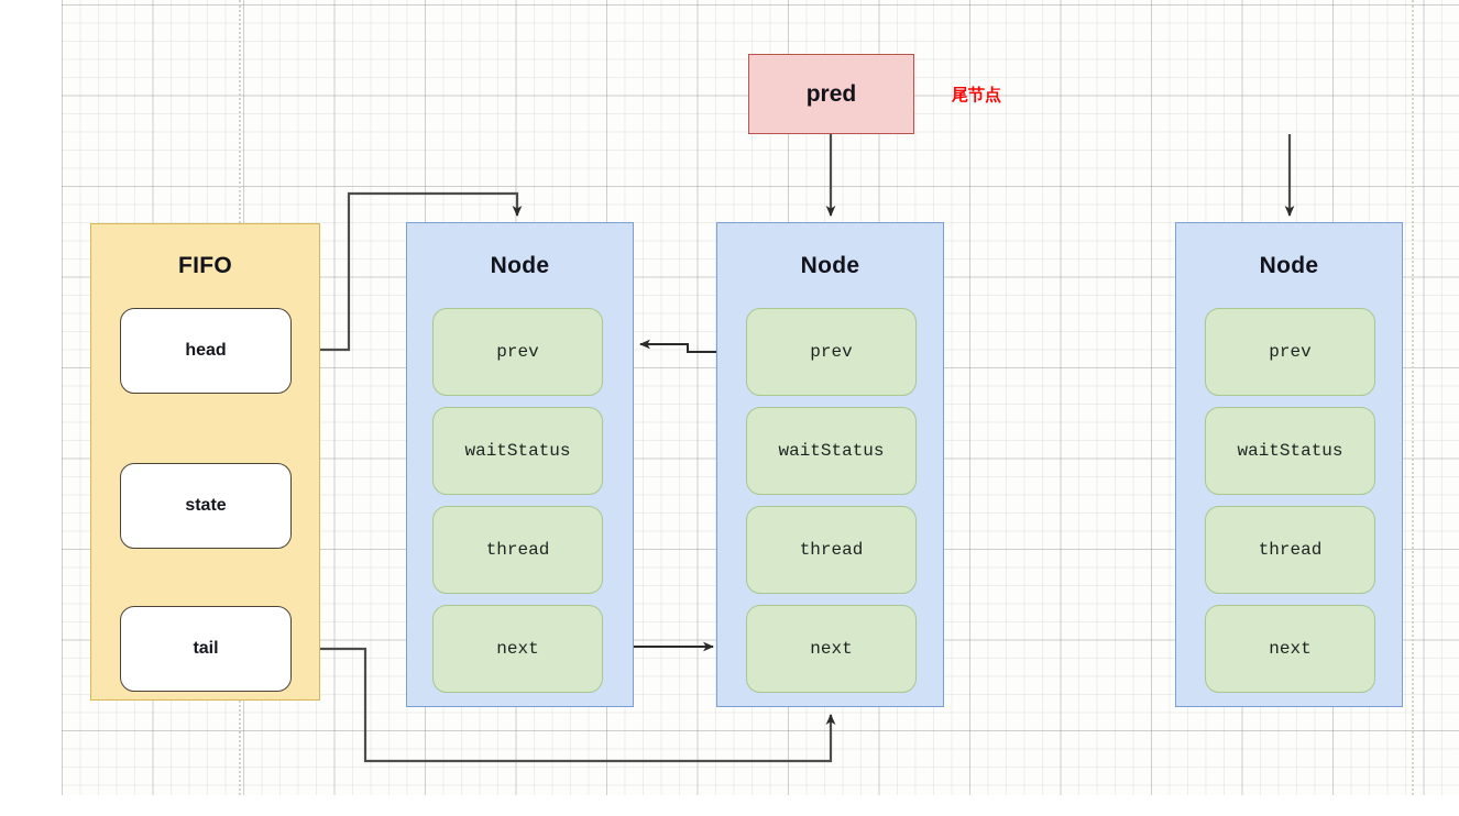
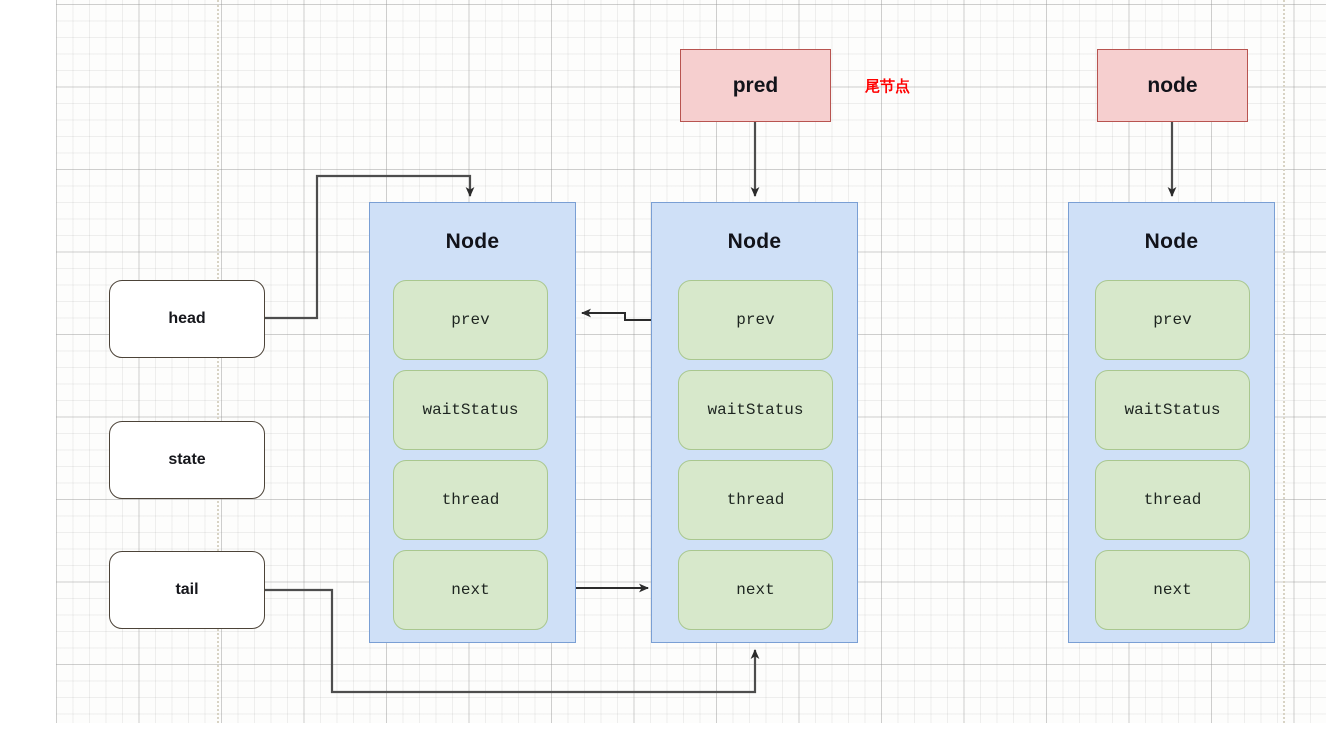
- FIFO
  head
  state
  tail
  Node
  prev
  waitStatus
  thread
  next
  Node
  prev
  waitStatus
  thread
  next
  Node
  prev
  waitStatus
  thread
  next
  pred
+ node
  尾节点
